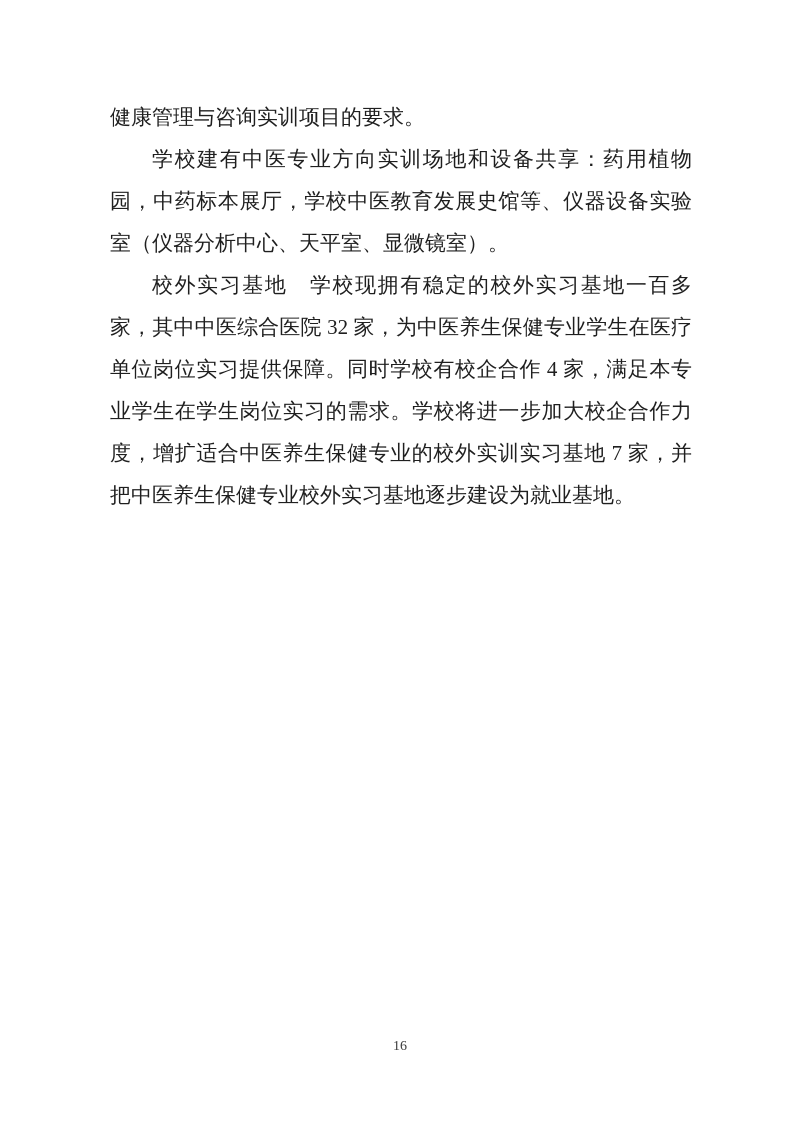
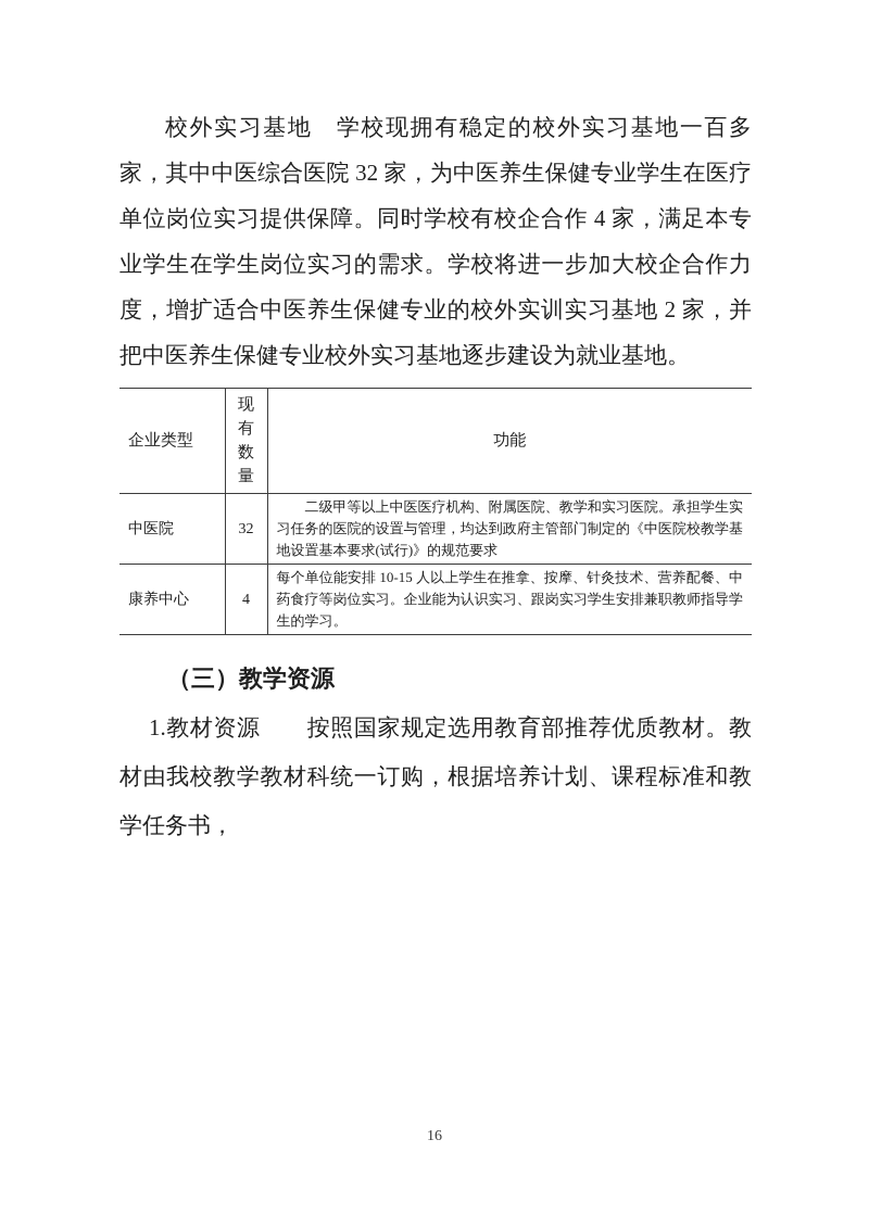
- 健康管理与咨询实训项目的要求。
- 学校建有中医专业方向实训场地和设备共享：药用植物园，中药标本展厅，学校中医教育发展史馆等、仪器设备实验室（仪器分析中心、天平室、显微镜室）。
- 校外实习基地 学校现拥有稳定的校外实习基地一百多家，其中中医综合医院 32 家，为中医养生保健专业学生在医疗单位岗位实习提供保障。同时学校有校企合作 4 家，满足本专业学生在学生岗位实习的需求。学校将进一步加大校企合作力度，增扩适合中医养生保健专业的校外实训实习基地 7 家，并把中医养生保健专业校外实习基地逐步建设为就业基地。
+ 校外实习基地 学校现拥有稳定的校外实习基地一百多家，其中中医综合医院 32 家，为中医养生保健专业学生在医疗单位岗位实习提供保障。同时学校有校企合作 4 家，满足本专业学生在学生岗位实习的需求。学校将进一步加大校企合作力度，增扩适合中医养生保健专业的校外实训实习基地 2 家，并把中医养生保健专业校外实习基地逐步建设为就业基地。
+ 企业类型	现有数量	功能
+ 中医院	32	二级甲等以上中医医疗机构、附属医院、教学和实习医院。承担学生实习任务的医院的设置与管理，均达到政府主管部门制定的《中医院校教学基地设置基本要求(试行)》的规范要求
+ 康养中心	4	每个单位能安排 10-15 人以上学生在推拿、按摩、针灸技术、营养配餐、中药食疗等岗位实习。企业能为认识实习、跟岗实习学生安排兼职教师指导学生的学习。
+ （三）教学资源
+ 1.教材资源 按照国家规定选用教育部推荐优质教材。教材由我校教学教材科统一订购，根据培养计划、课程标准和教学任务书，
  16
